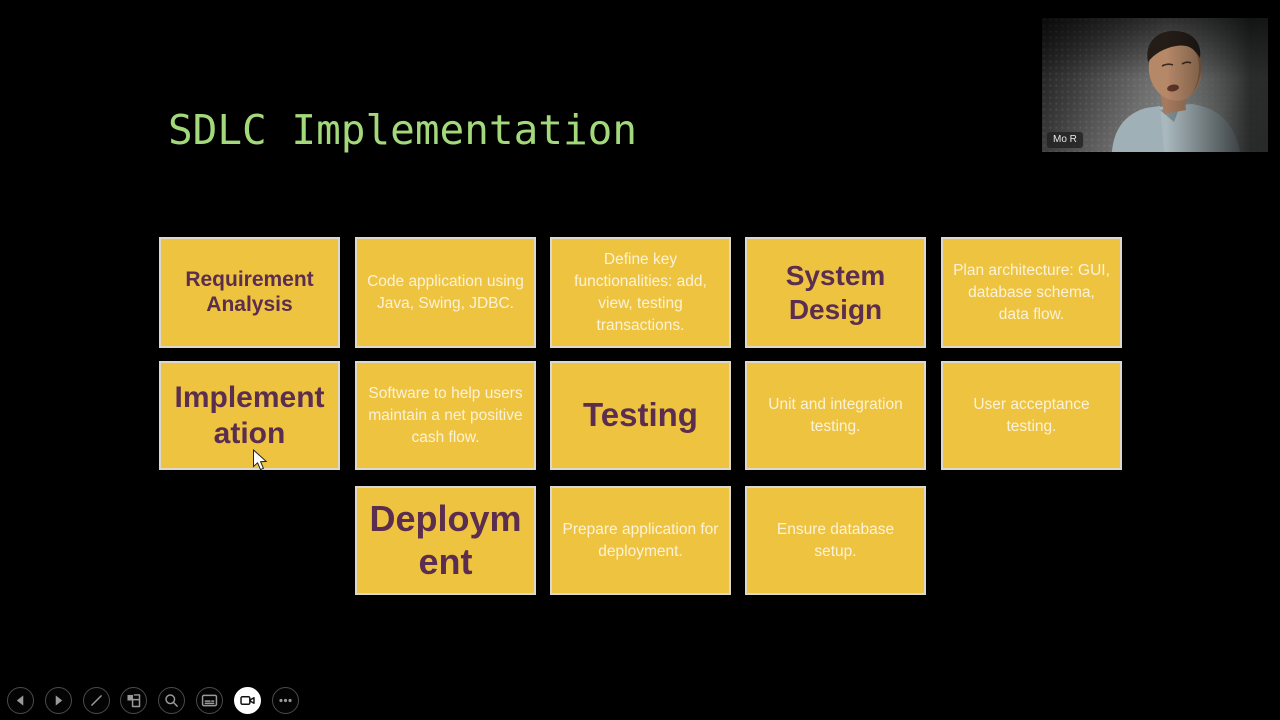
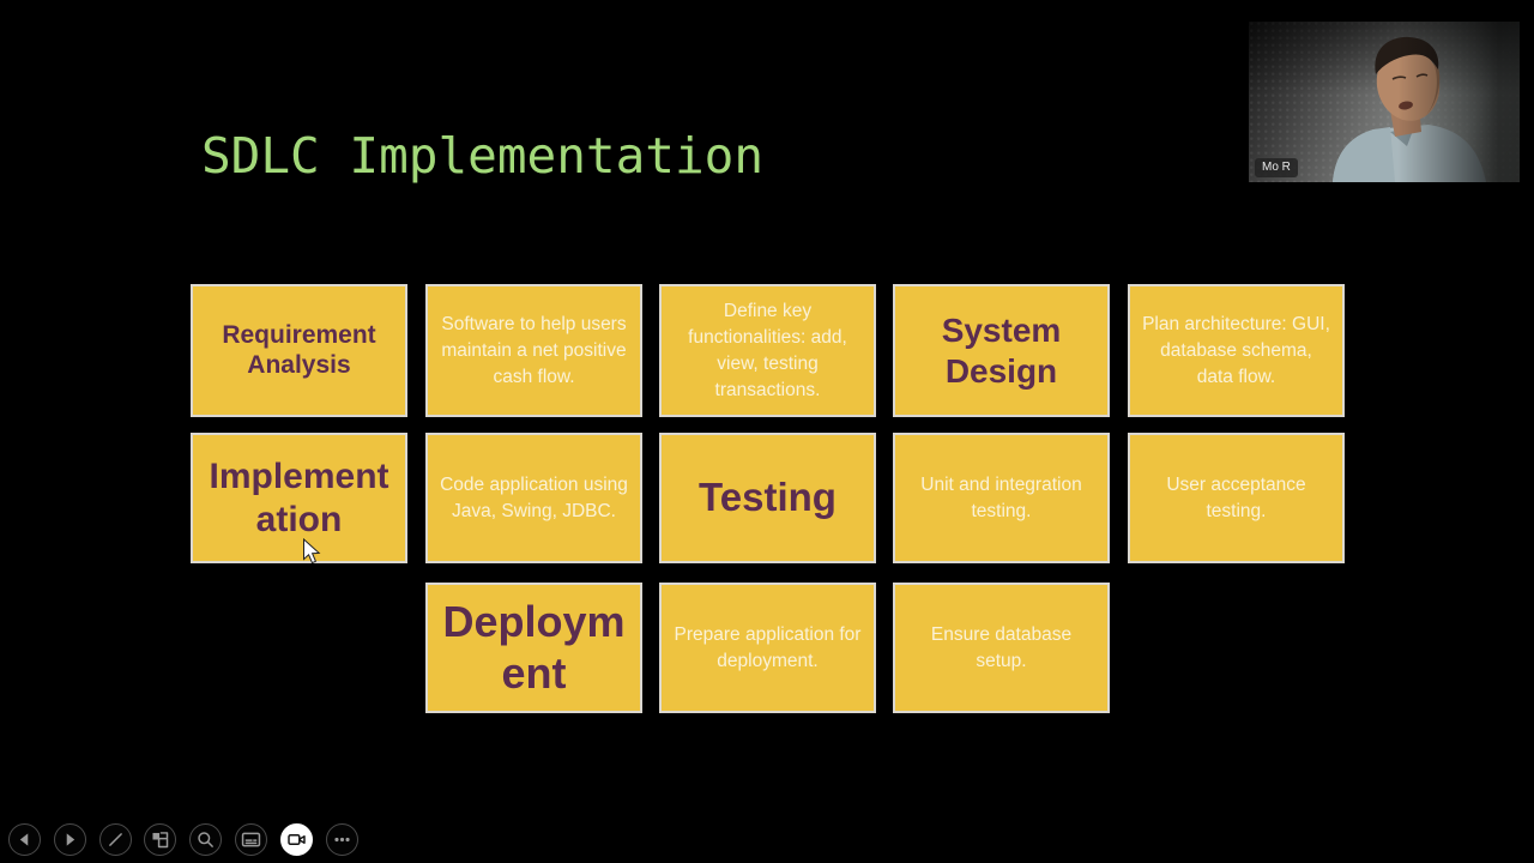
  SDLC Implementation
  Requirement Analysis
- Code application using Java, Swing, JDBC.
+ Software to help users maintain a net positive cash flow.
  Define key functionalities: add, view, testing transactions.
  System Design
  Plan architecture: GUI, database schema, data flow.
  Implementation
- Software to help users maintain a net positive cash flow.
+ Code application using Java, Swing, JDBC.
  Testing
  Unit and integration testing.
  User acceptance testing.
  Deployment
  Prepare application for deployment.
  Ensure database setup.
  Mo R
